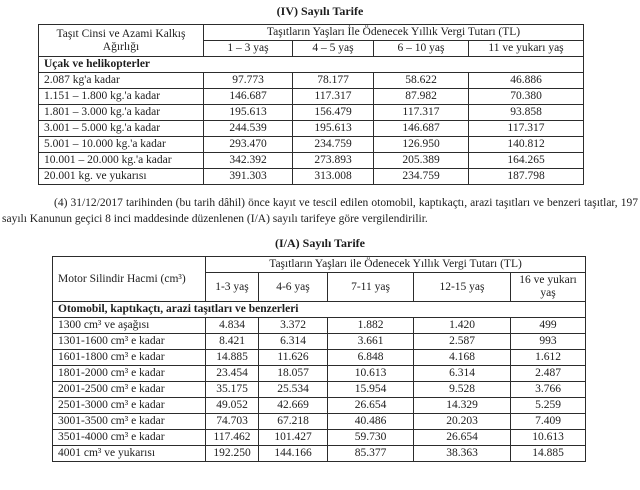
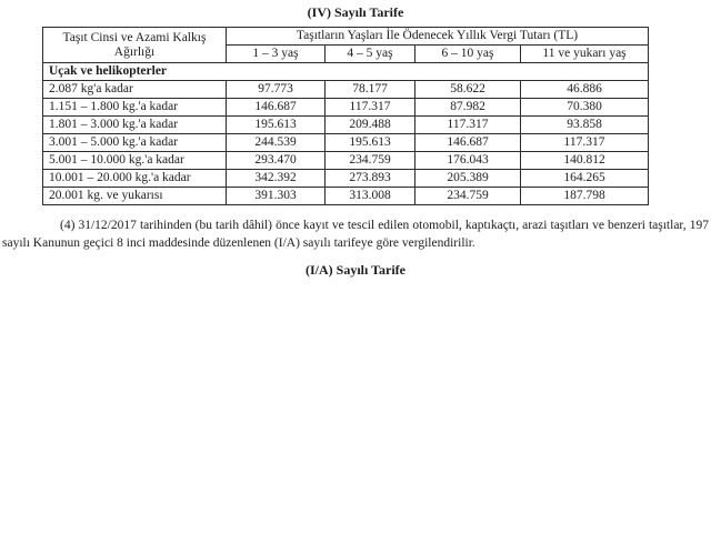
  (IV) Sayılı Tarife
  Taşıt Cinsi ve Azami Kalkış Ağırlığı	Taşıtların Yaşları İle Ödenecek Yıllık Vergi Tutarı (TL)
  1 – 3 yaş	4 – 5 yaş	6 – 10 yaş	11 ve yukarı yaş
  Uçak ve helikopterler
  2.087 kg'a kadar	97.773	78.177	58.622	46.886
  1.151 – 1.800 kg.'a kadar	146.687	117.317	87.982	70.380
- 1.801 – 3.000 kg.'a kadar	195.613	156.479	117.317	93.858
+ 1.801 – 3.000 kg.'a kadar	195.613	209.488	117.317	93.858
  3.001 – 5.000 kg.'a kadar	244.539	195.613	146.687	117.317
- 5.001 – 10.000 kg.'a kadar	293.470	234.759	126.950	140.812
+ 5.001 – 10.000 kg.'a kadar	293.470	234.759	176.043	140.812
  10.001 – 20.000 kg.'a kadar	342.392	273.893	205.389	164.265
  20.001 kg. ve yukarısı	391.303	313.008	234.759	187.798
  (4) 31/12/2017 tarihinden (bu tarih dâhil) önce kayıt ve tescil edilen otomobil, kaptıkaçtı, arazi taşıtları ve benzeri taşıtlar, 197 sayılı Kanunun geçici 8 inci maddesinde düzenlenen (I/A) sayılı tarifeye göre vergilendirilir.
  (I/A) Sayılı Tarife
- Motor Silindir Hacmi (cm³)	Taşıtların Yaşları ile Ödenecek Yıllık Vergi Tutarı (TL)
- 1-3 yaş	4-6 yaş	7-11 yaş	12-15 yaş	16 ve yukarı yaş
- Otomobil, kaptıkaçtı, arazi taşıtları ve benzerleri
- 1300 cm³ ve aşağısı	4.834	3.372	1.882	1.420	499
- 1301-1600 cm³ e kadar	8.421	6.314	3.661	2.587	993
- 1601-1800 cm³ e kadar	14.885	11.626	6.848	4.168	1.612
- 1801-2000 cm³ e kadar	23.454	18.057	10.613	6.314	2.487
- 2001-2500 cm³ e kadar	35.175	25.534	15.954	9.528	3.766
- 2501-3000 cm³ e kadar	49.052	42.669	26.654	14.329	5.259
- 3001-3500 cm³ e kadar	74.703	67.218	40.486	20.203	7.409
- 3501-4000 cm³ e kadar	117.462	101.427	59.730	26.654	10.613
- 4001 cm³ ve yukarısı	192.250	144.166	85.377	38.363	14.885
